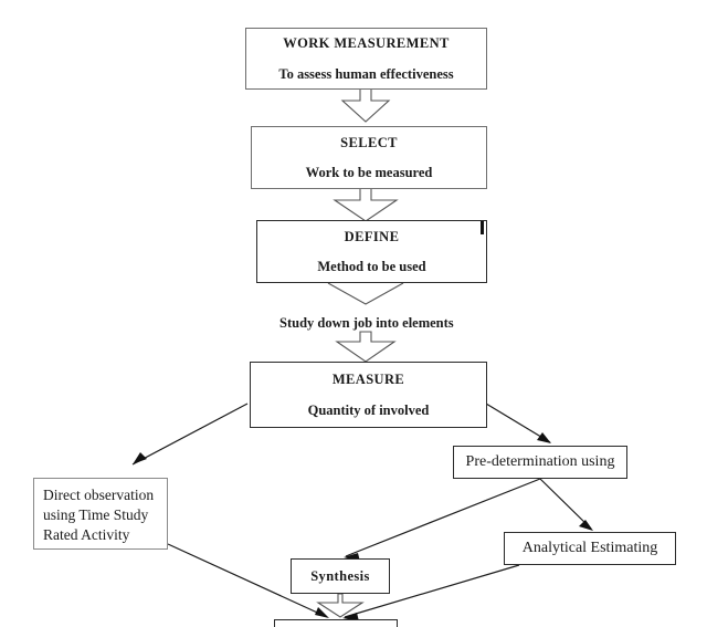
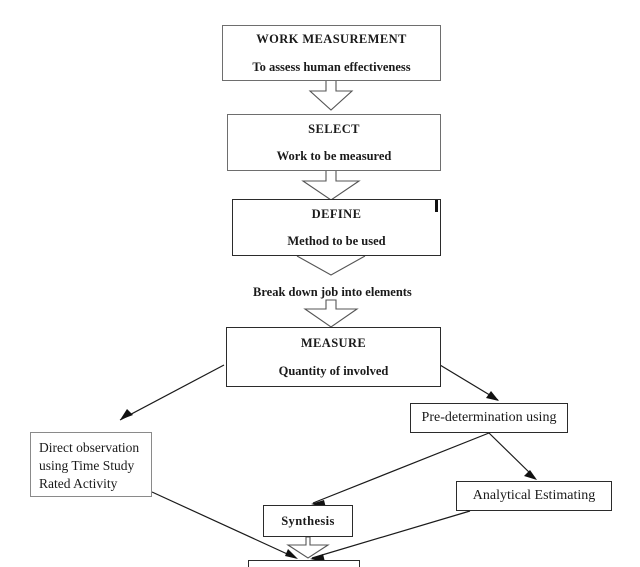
  WORK MEASUREMENT
  To assess human effectiveness
  SELECT
  Work to be measured
  DEFINE
  Method to be used
- Study down job into elements
+ Break down job into elements
  MEASURE
  Quantity of involved
  Direct observation
  using Time Study
  Rated Activity
  Pre-determination using
  Analytical Estimating
  Synthesis
